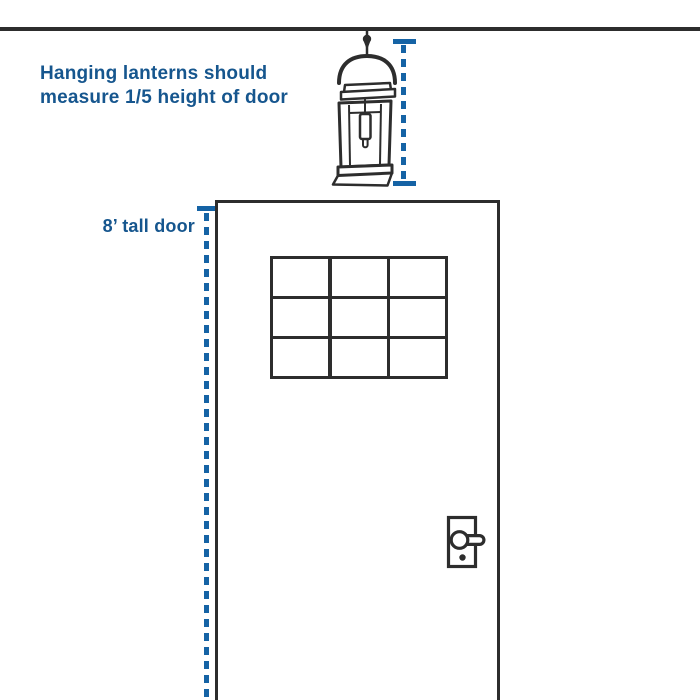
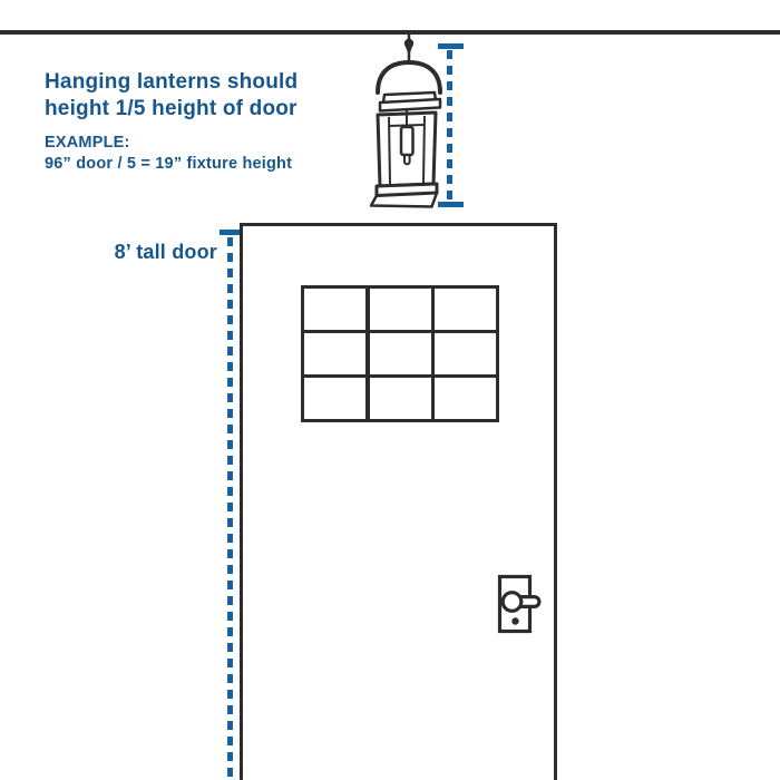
  Hanging lanterns should
- measure 1/5 height of door
+ height 1/5 height of door
+ EXAMPLE:
+ 96” door / 5 = 19” fixture height
  8’ tall door
